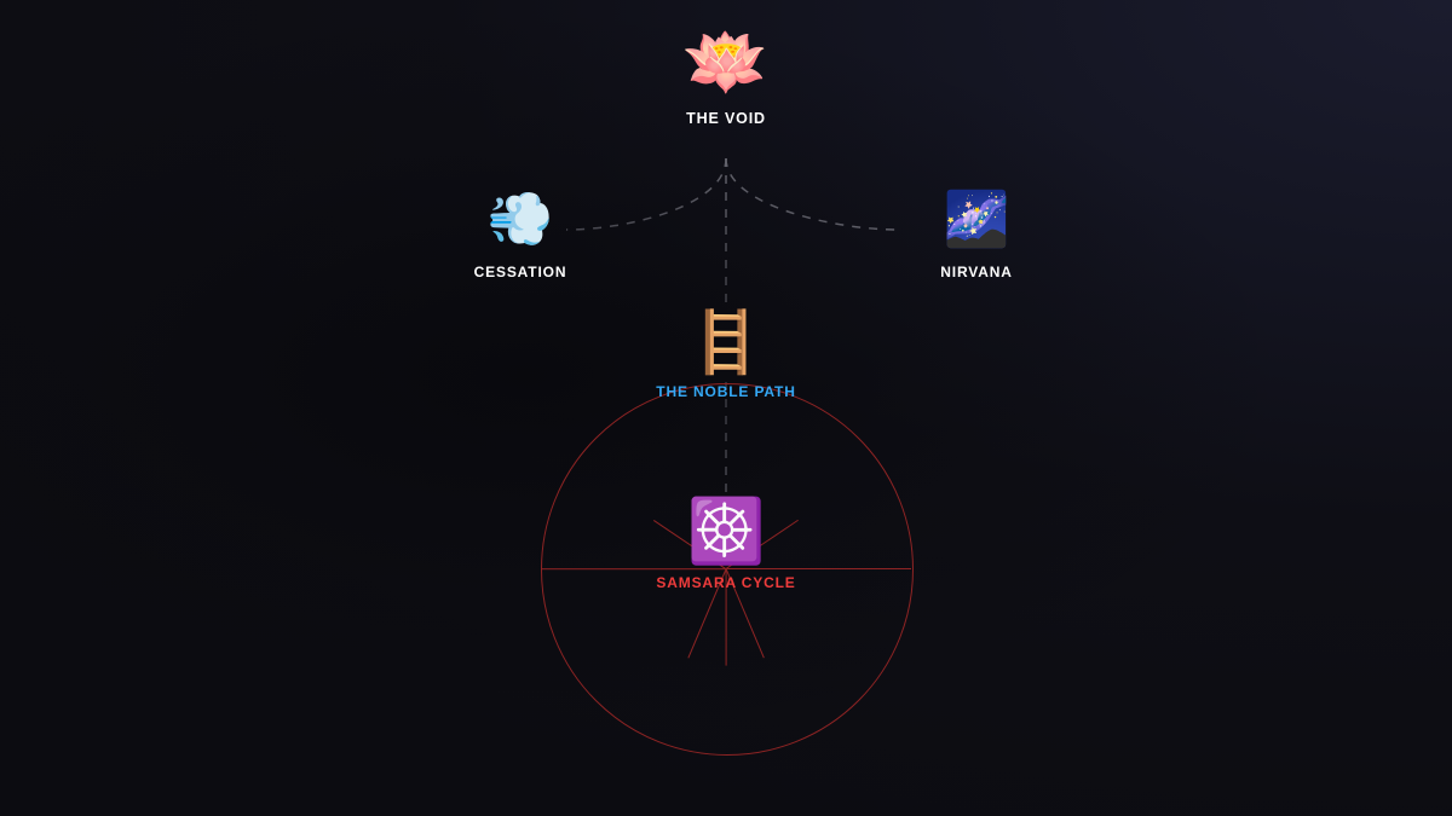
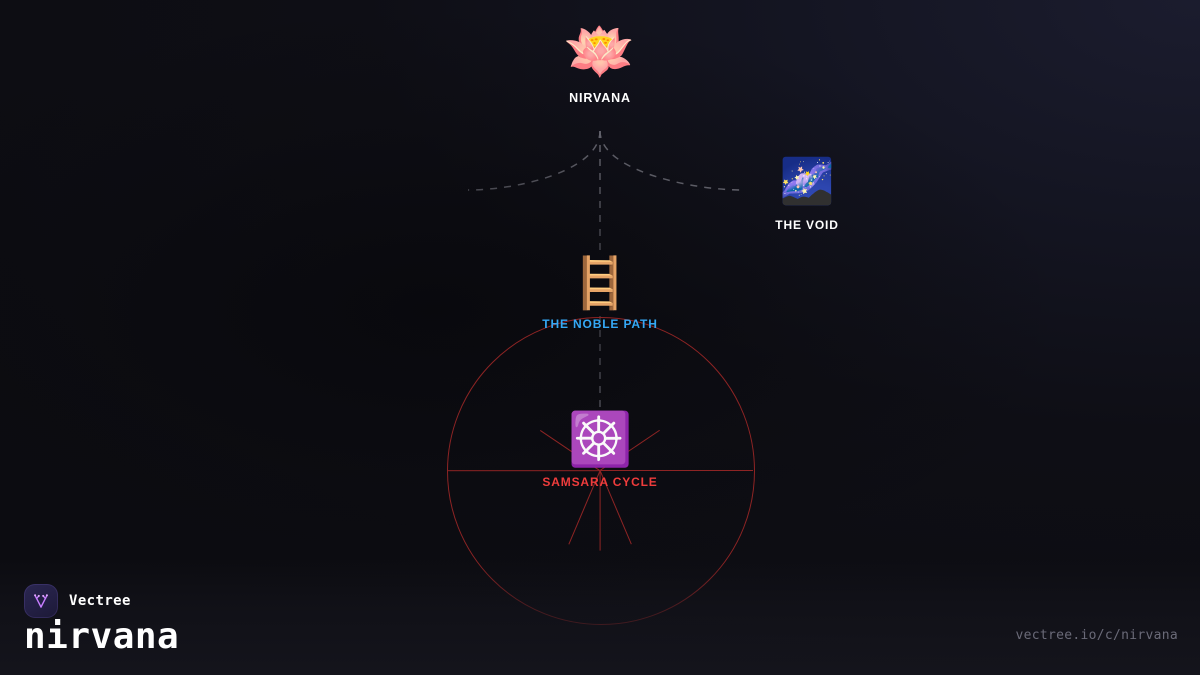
  🪷
- THE VOID
+ NIRVANA
- 💨
- CESSATION
  🌌
- NIRVANA
+ THE VOID
  🪜
  THE NOBLE PATH
  ☸️
  SAMSARA CYCLE
+ Vectree
+ nirvana
+ vectree.io/c/nirvana
